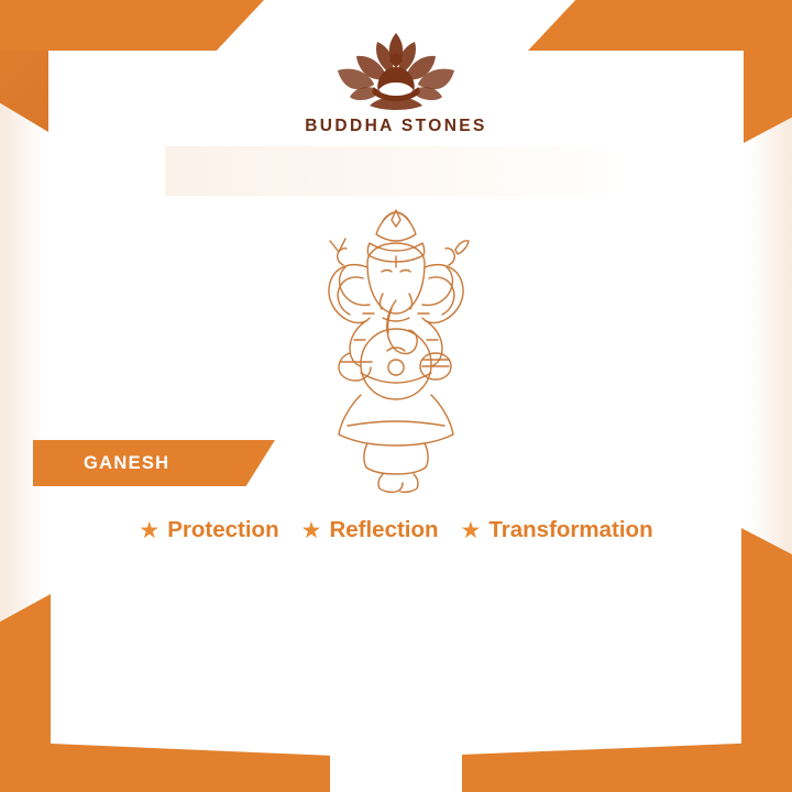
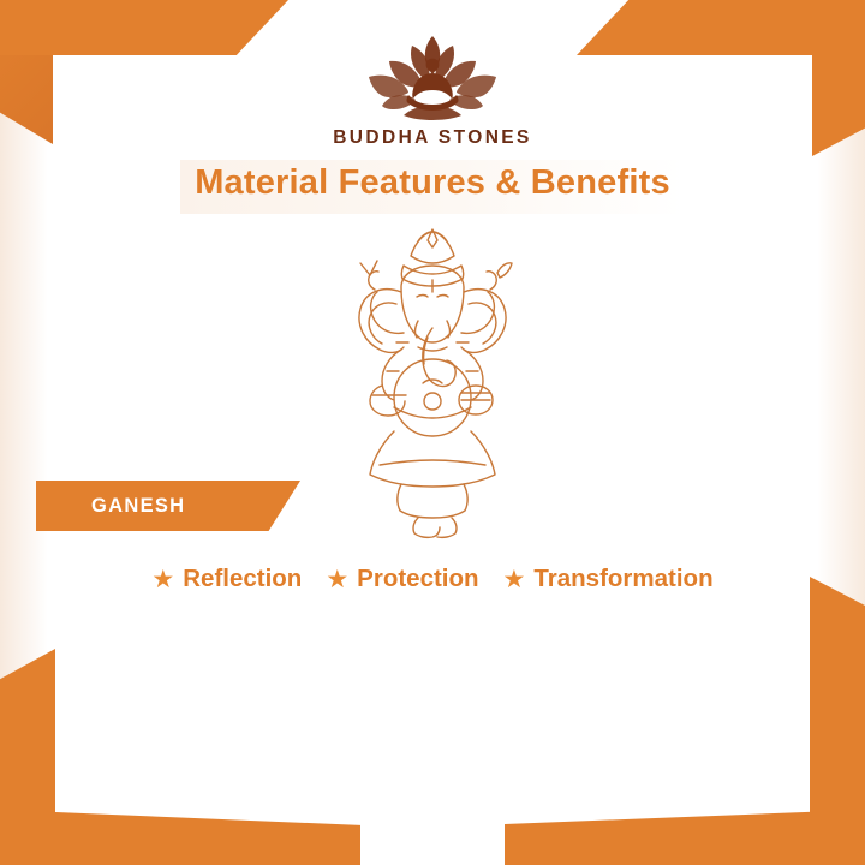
  BUDDHA STONES
+ Material Features & Benefits
  GANESH
  ★
- Protection
+ Reflection
  ★
- Reflection
+ Protection
  ★
  Transformation
